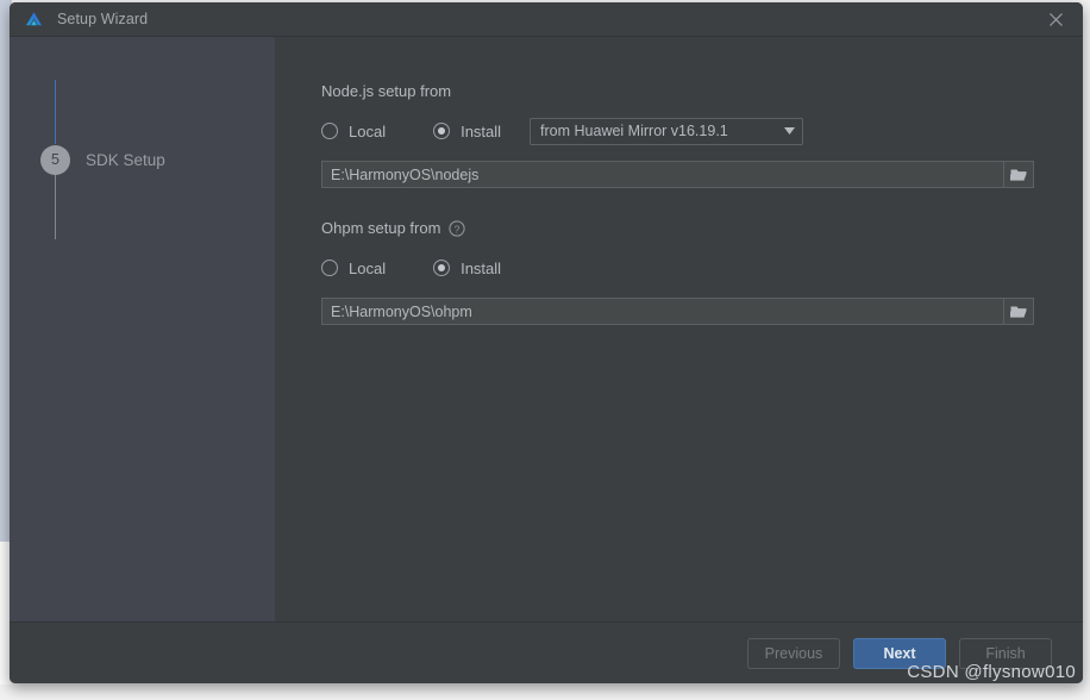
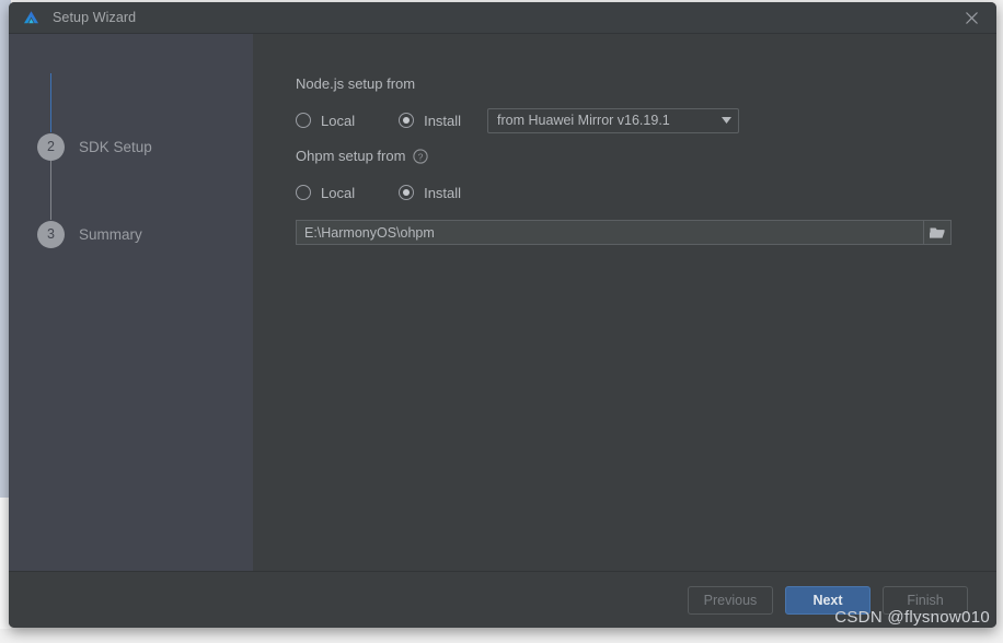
  Setup Wizard
- 5
+ 2
  SDK Setup
+ 3
+ Summary
  Node.js setup from
  Local
  Install
  from Huawei Mirror v16.19.1
- E:\HarmonyOS\nodejs
  Ohpm setup from
  ?
  Local
  Install
  E:\HarmonyOS\ohpm
  Previous
  Next
  Finish
  CSDN @flysnow010
